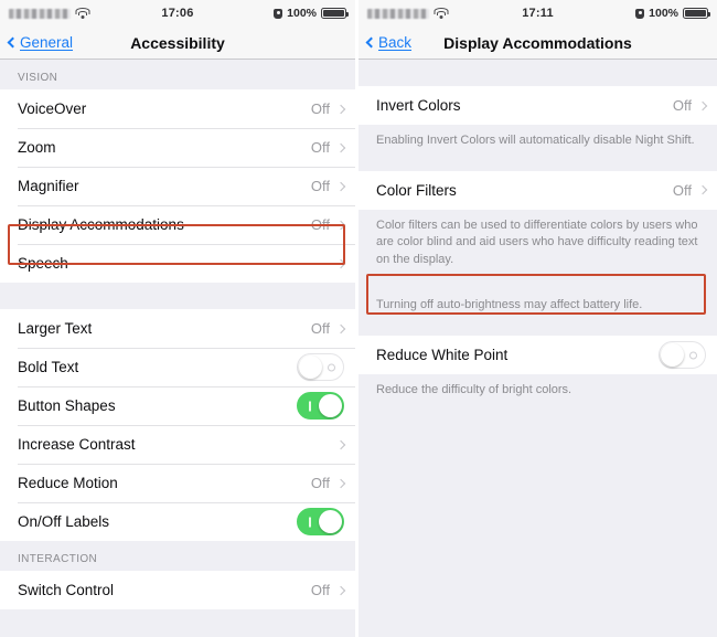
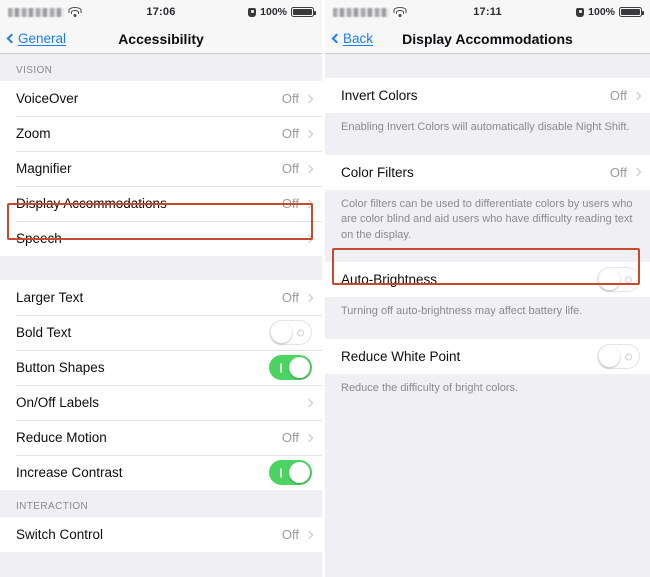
  17:06
  100%
  General
  Accessibility
  VISION
  VoiceOver
  Off
  Zoom
  Off
  Magnifier
  Off
  Display Accommodations
  Off
  Speech
  Larger Text
  Off
  Bold Text
  Button Shapes
- Increase Contrast
+ On/Off Labels
  Reduce Motion
  Off
- On/Off Labels
+ Increase Contrast
  INTERACTION
  Switch Control
  Off
  17:11
  100%
  Back
  Display Accommodations
  Invert Colors
  Off
  Enabling Invert Colors will automatically disable Night Shift.
  Color Filters
  Off
  Color filters can be used to differentiate colors by users who are color blind and aid users who have difficulty reading text on the display.
+ Auto-Brightness
  Turning off auto-brightness may affect battery life.
  Reduce White Point
  Reduce the difficulty of bright colors.
